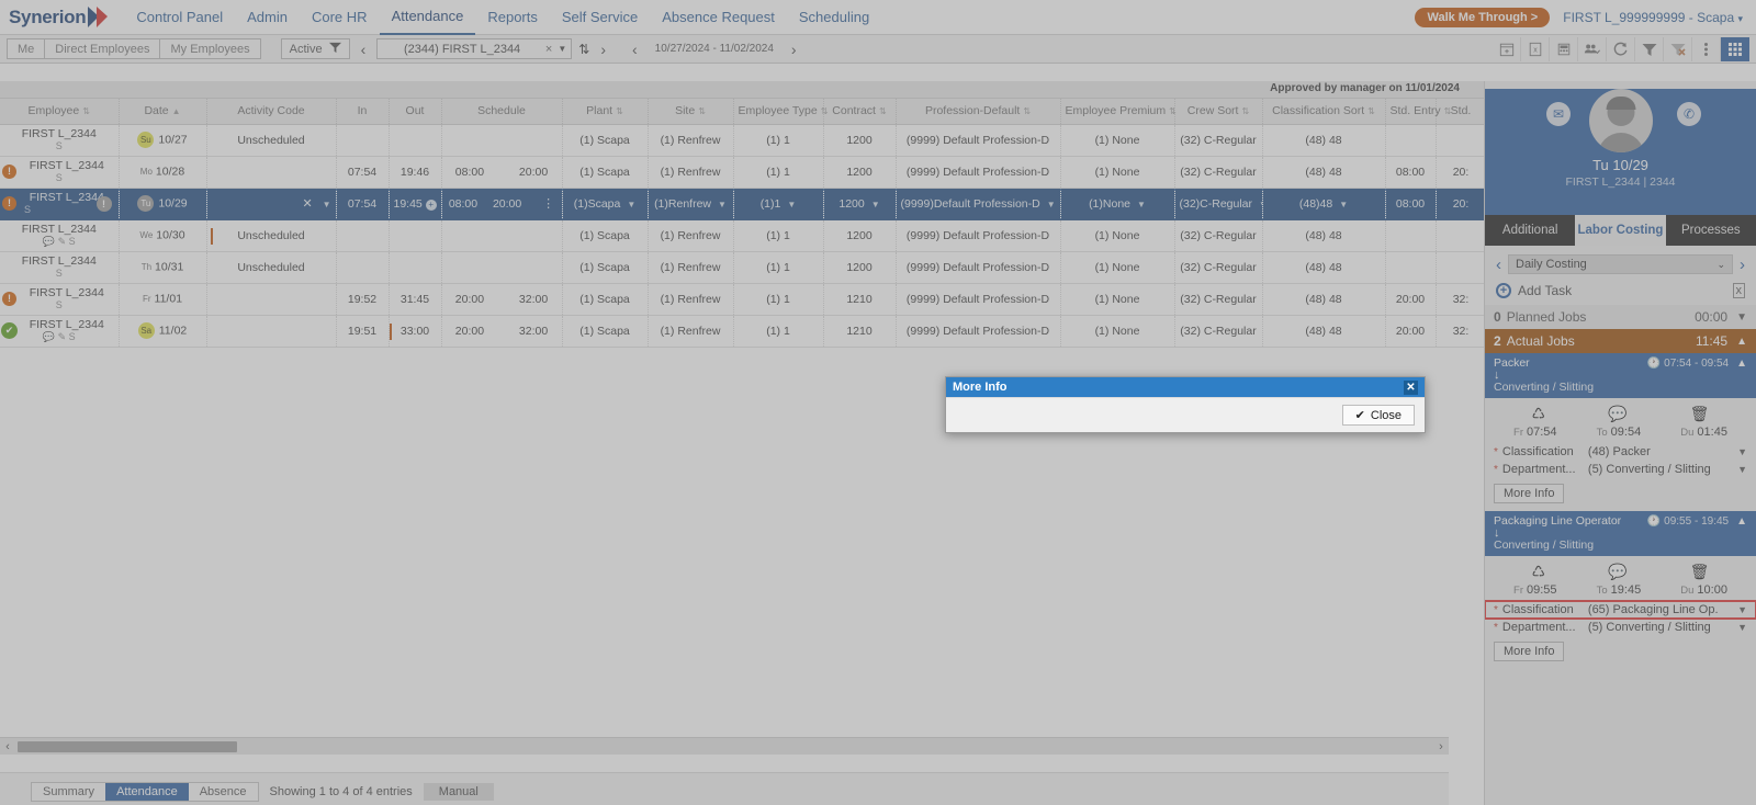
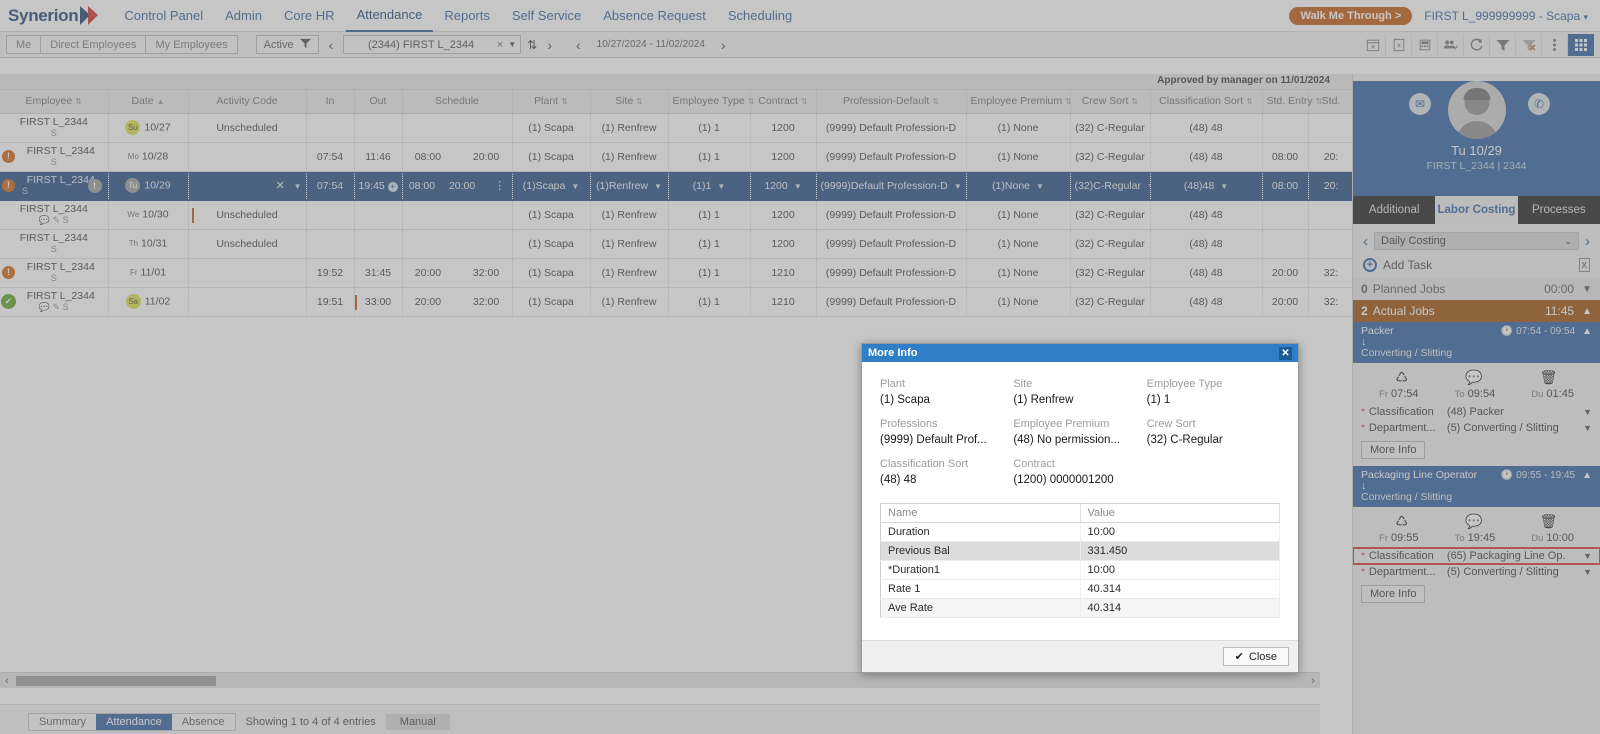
  Synerion
  Control Panel
  Admin
  Core HR
  Attendance
  Reports
  Self Service
  Absence Request
  Scheduling
  Walk Me Through >
  FIRST L_999999999 - Scapa ▾
  Me
  Direct Employees
  My Employees
  Active
  ‹
  (2344) FIRST L_2344
  ×
  ▼
  ⇅
  ›
  ‹
  10/27/2024 - 11/02/2024
  ›
  Approved by manager on 11/01/2024
  Employee ⇅	Date ▲	Activity Code	In	Out	Schedule	Plant ⇅	Site ⇅	Employee Type ⇅	Contract ⇅	Profession-Default ⇅	Employee Premium ⇅	Crew Sort ⇅	Classification Sort ⇅	Std. Entry ⇅	Std.
  FIRST L_2344 S	Su 10/27	Unscheduled				(1) Scapa	(1) Renfrew	(1) 1	1200	(9999) Default Profession-D	(1) None	(32) C-Regular	(48) 48
- ! FIRST L_2344 S	Mo 10/28		07:54	19:46	08:00 20:00	(1) Scapa	(1) Renfrew	(1) 1	1200	(9999) Default Profession-D	(1) None	(32) C-Regular	(48) 48	08:00	20:
+ ! FIRST L_2344 S	Mo 10/28		07:54	11:46	08:00 20:00	(1) Scapa	(1) Renfrew	(1) 1	1200	(9999) Default Profession-D	(1) None	(32) C-Regular	(48) 48	08:00	20:
  ! FIRST L_234 S !	Tu 10/29	✕ ▼	07:54	19:45 +	08:00 20:00 ⋮	(1)Scapa ▼	(1)Renfrew ▼	(1)1 ▼	1200 ▼	(9999)Default Profession-D ▼	(1)None ▼	(32)C-Regular	(48)48 ▼	08:00	20:
  FIRST L_2344 💬 ✎ S	We 10/30	Unscheduled				(1) Scapa	(1) Renfrew	(1) 1	1200	(9999) Default Profession-D	(1) None	(32) C-Regular	(48) 48
  FIRST L_2344 S	Th 10/31	Unscheduled				(1) Scapa	(1) Renfrew	(1) 1	1200	(9999) Default Profession-D	(1) None	(32) C-Regular	(48) 48
  ! FIRST L_2344 S	Fr 11/01		19:52	31:45	20:00 32:00	(1) Scapa	(1) Renfrew	(1) 1	1210	(9999) Default Profession-D	(1) None	(32) C-Regular	(48) 48	20:00	32:
  ✔ FIRST L_2344 💬 ✎ S	Sa 11/02		19:51	33:00	20:00 32:00	(1) Scapa	(1) Renfrew	(1) 1	1210	(9999) Default Profession-D	(1) None	(32) C-Regular	(48) 48	20:00	32:
  ‹
  ›
  Summary
  Attendance
  Absence
  Showing 1 to 4 of 4 entries
  Manual
  ✉
  ✆
  Tu 10/29
  FIRST L_2344 | 2344
  Additional
  Labor Costing
  Processes
  ‹
  Daily Costing
  ⌄
  ›
  +
  Add Task
  x
  0
  Planned Jobs
  00:00
  ▼
  2
  Actual Jobs
  11:45
  ▲
  Packer
  🕐
  07:54 - 09:54
  ▲
  ↓
  Converting / Slitting
  ♺
  💬
  🗑
  Fr 07:54
  To 09:54
  Du 01:45
  *
  Classification
  (48) Packer
  ▼
  *
  Department...
  (5) Converting / Slitting
  ▼
  More Info
  Packaging Line Operator
  🕐
  09:55 - 19:45
  ▲
  ↓
  Converting / Slitting
  ♺
  💬
  🗑
  Fr 09:55
  To 19:45
  Du 10:00
  *
  Classification
  (65) Packaging Line Op.
  ▼
  *
  Department...
  (5) Converting / Slitting
  ▼
  More Info
  More Info
  ✕
+ Plant
+ (1) Scapa
+ Site
+ (1) Renfrew
+ Employee Type
+ (1) 1
+ Professions
+ (9999) Default Prof...
+ Employee Premium
+ (48) No permission...
+ Crew Sort
+ (32) C-Regular
+ Classification Sort
+ (48) 48
+ Contract
+ (1200) 0000001200
+ Name	Value
+ Duration	10:00
+ Previous Bal	331.450
+ *Duration1	10:00
+ Rate 1	40.314
+ Ave Rate	40.314
  ✔
  Close
